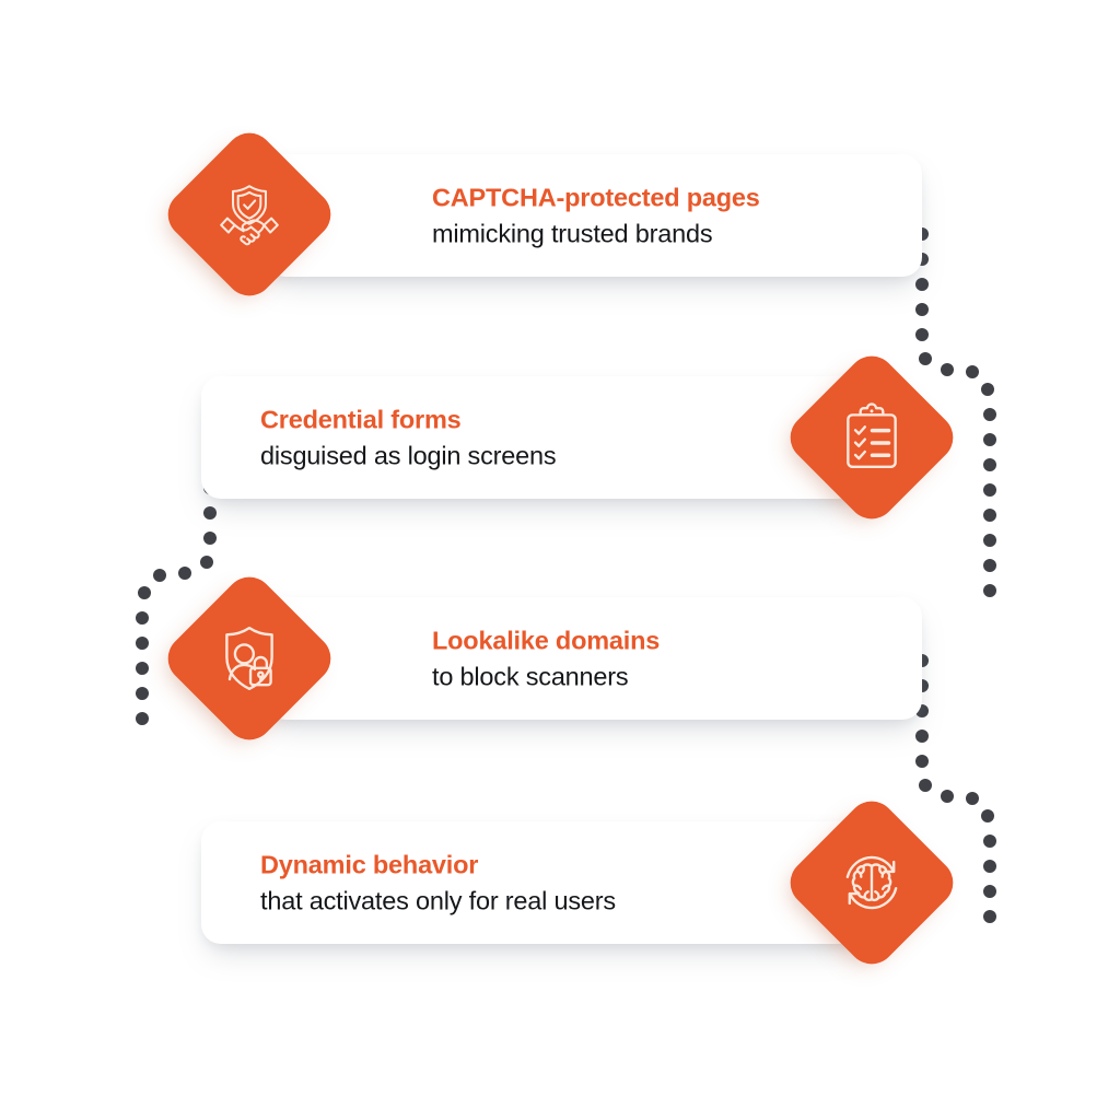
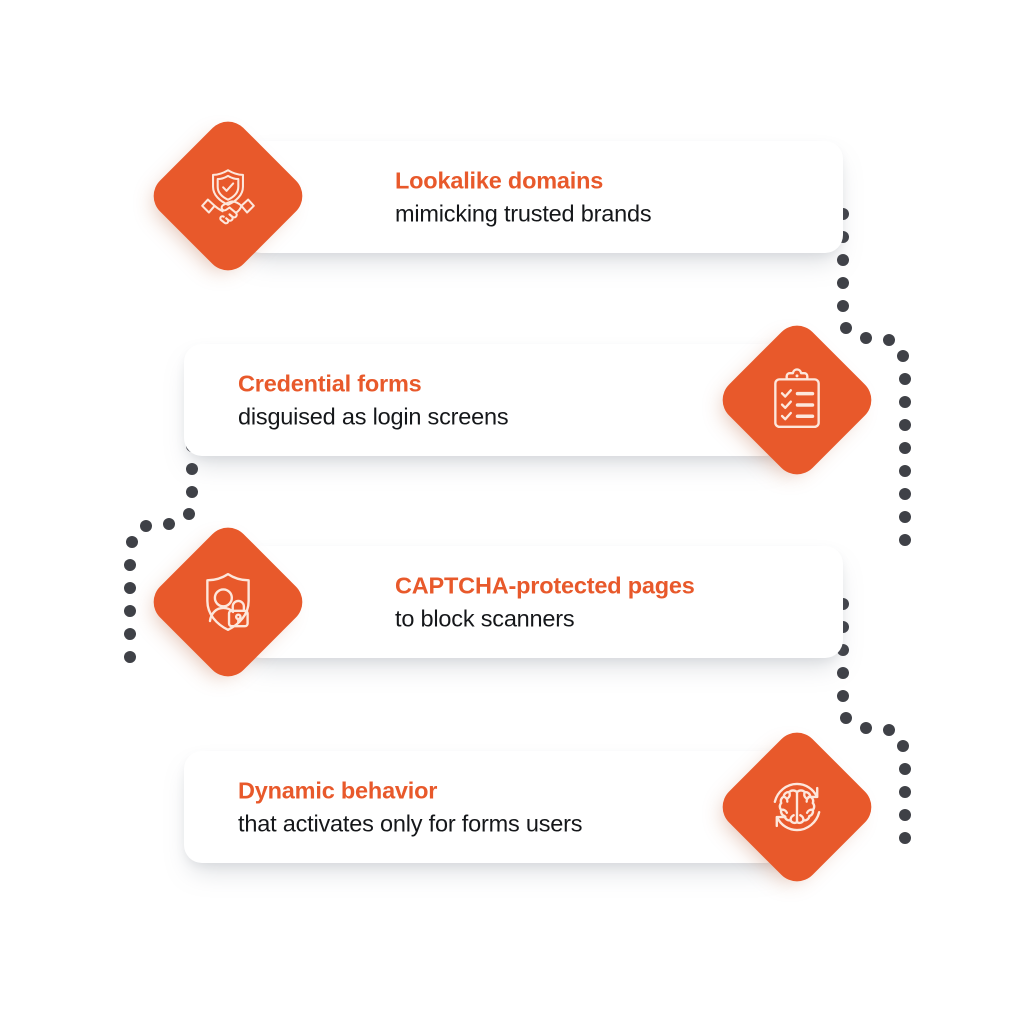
- CAPTCHA-protected pages
+ Lookalike domains
  mimicking trusted brands
  Credential forms
  disguised as login screens
- Lookalike domains
+ CAPTCHA-protected pages
  to block scanners
  Dynamic behavior
- that activates only for real users
+ that activates only for forms users
